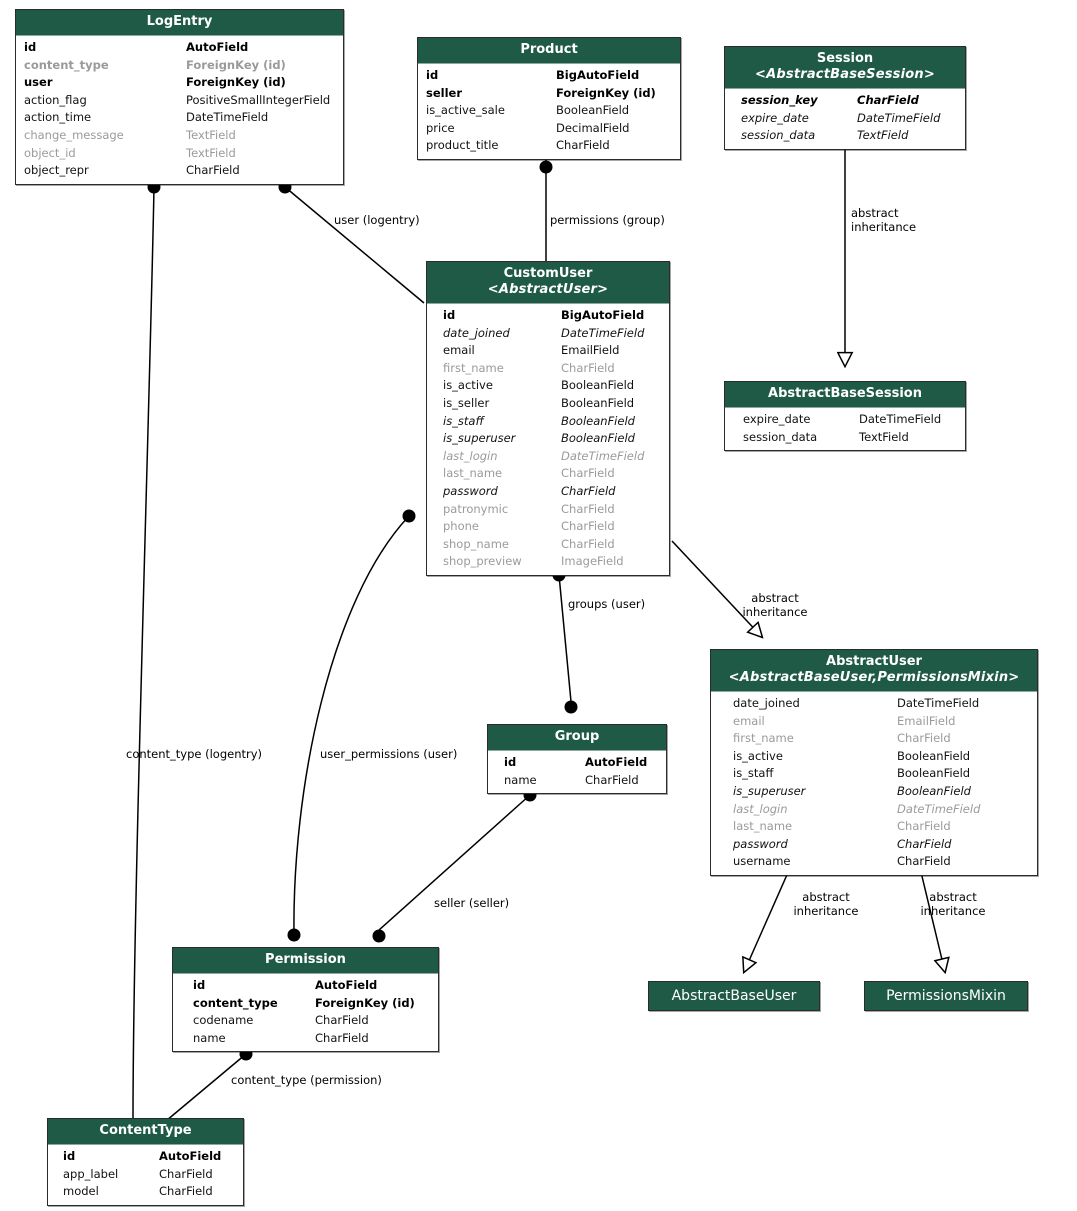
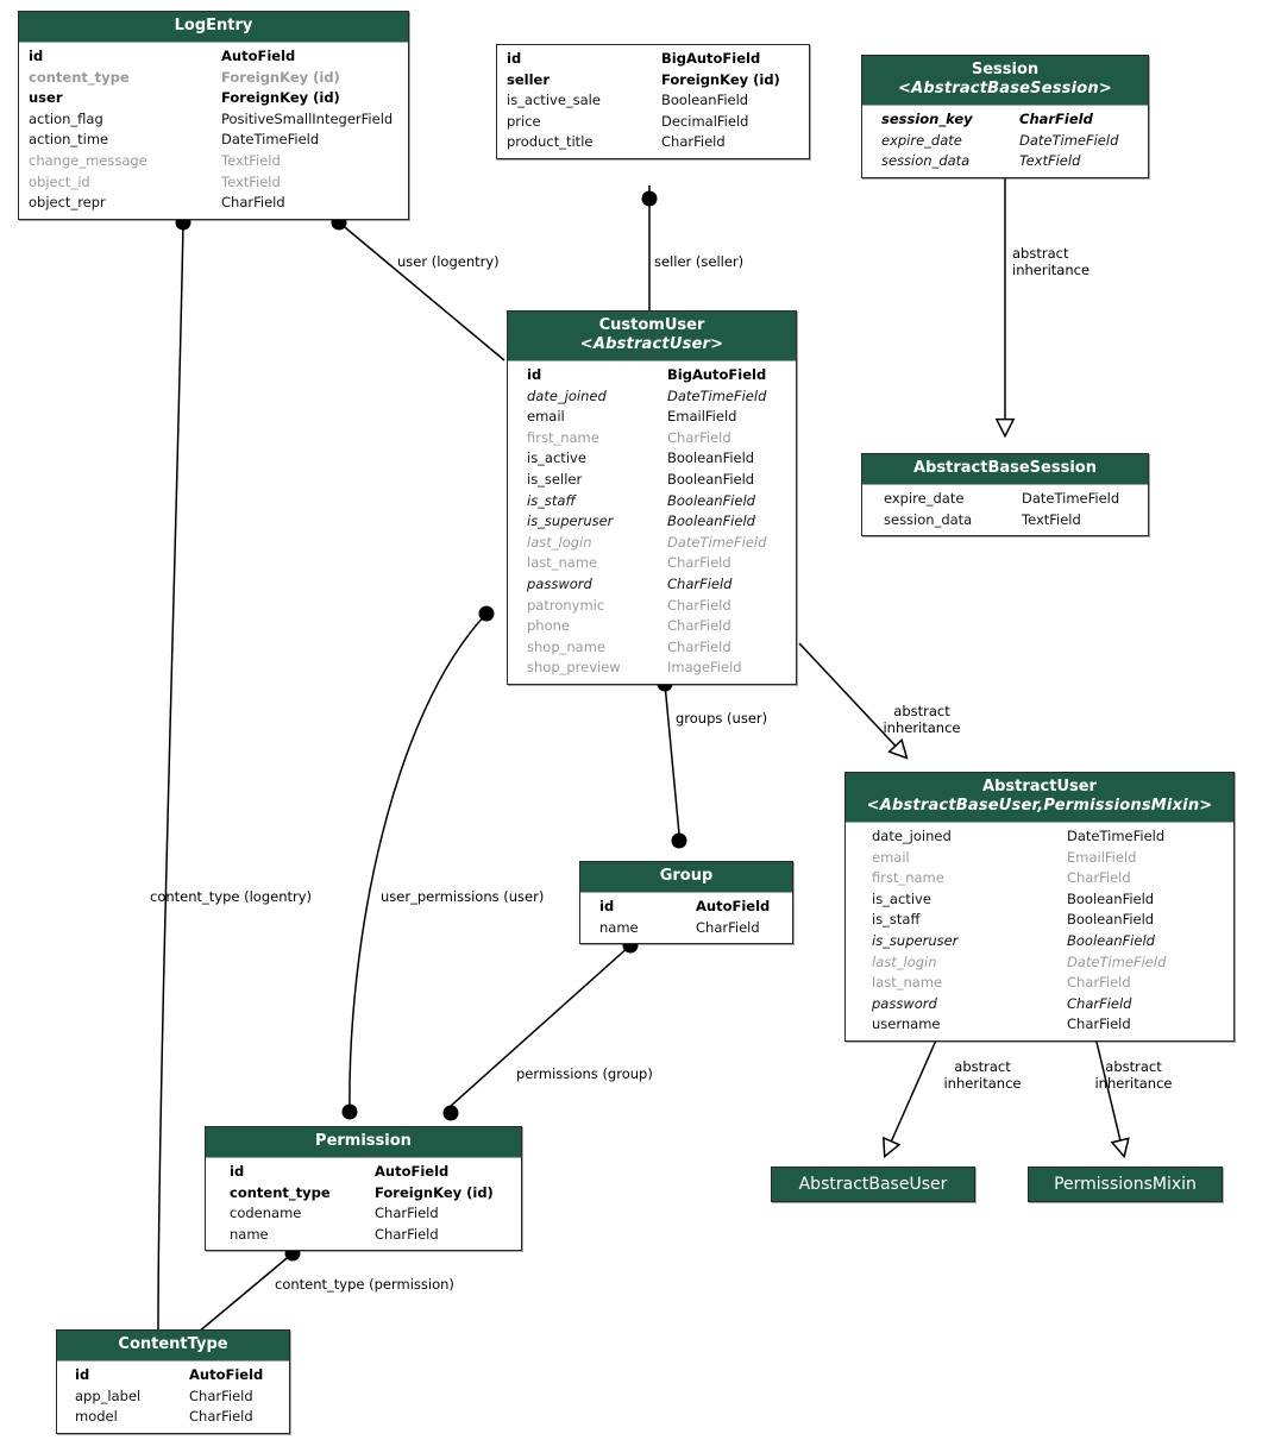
  LogEntry
  id
  AutoField
  content_type
  ForeignKey (id)
  user
  ForeignKey (id)
  action_flag
  PositiveSmallIntegerField
  action_time
  DateTimeField
  change_message
  TextField
  object_id
  TextField
  object_repr
  CharField
- Product
  id
  BigAutoField
  seller
  ForeignKey (id)
  is_active_sale
  BooleanField
  price
  DecimalField
  product_title
  CharField
  Session
  <AbstractBaseSession>
  session_key
  CharField
  expire_date
  DateTimeField
  session_data
  TextField
  CustomUser
  <AbstractUser>
  id
  BigAutoField
  date_joined
  DateTimeField
  email
  EmailField
  first_name
  CharField
  is_active
  BooleanField
  is_seller
  BooleanField
  is_staff
  BooleanField
  is_superuser
  BooleanField
  last_login
  DateTimeField
  last_name
  CharField
  password
  CharField
  patronymic
  CharField
  phone
  CharField
  shop_name
  CharField
  shop_preview
  ImageField
  AbstractBaseSession
  expire_date
  DateTimeField
  session_data
  TextField
  AbstractUser
  <AbstractBaseUser,PermissionsMixin>
  date_joined
  DateTimeField
  email
  EmailField
  first_name
  CharField
  is_active
  BooleanField
  is_staff
  BooleanField
  is_superuser
  BooleanField
  last_login
  DateTimeField
  last_name
  CharField
  password
  CharField
  username
  CharField
  Group
  id
  AutoField
  name
  CharField
  Permission
  id
  AutoField
  content_type
  ForeignKey (id)
  codename
  CharField
  name
  CharField
  ContentType
  id
  AutoField
  app_label
  CharField
  model
  CharField
  AbstractBaseUser
  PermissionsMixin
  user (logentry)
- permissions (group)
+ seller (seller)
  abstract
  inheritance
  groups (user)
  abstract
  inheritance
  content_type (logentry)
  user_permissions (user)
- seller (seller)
+ permissions (group)
  abstract
  inheritance
  abstract
  inheritance
  content_type (permission)
